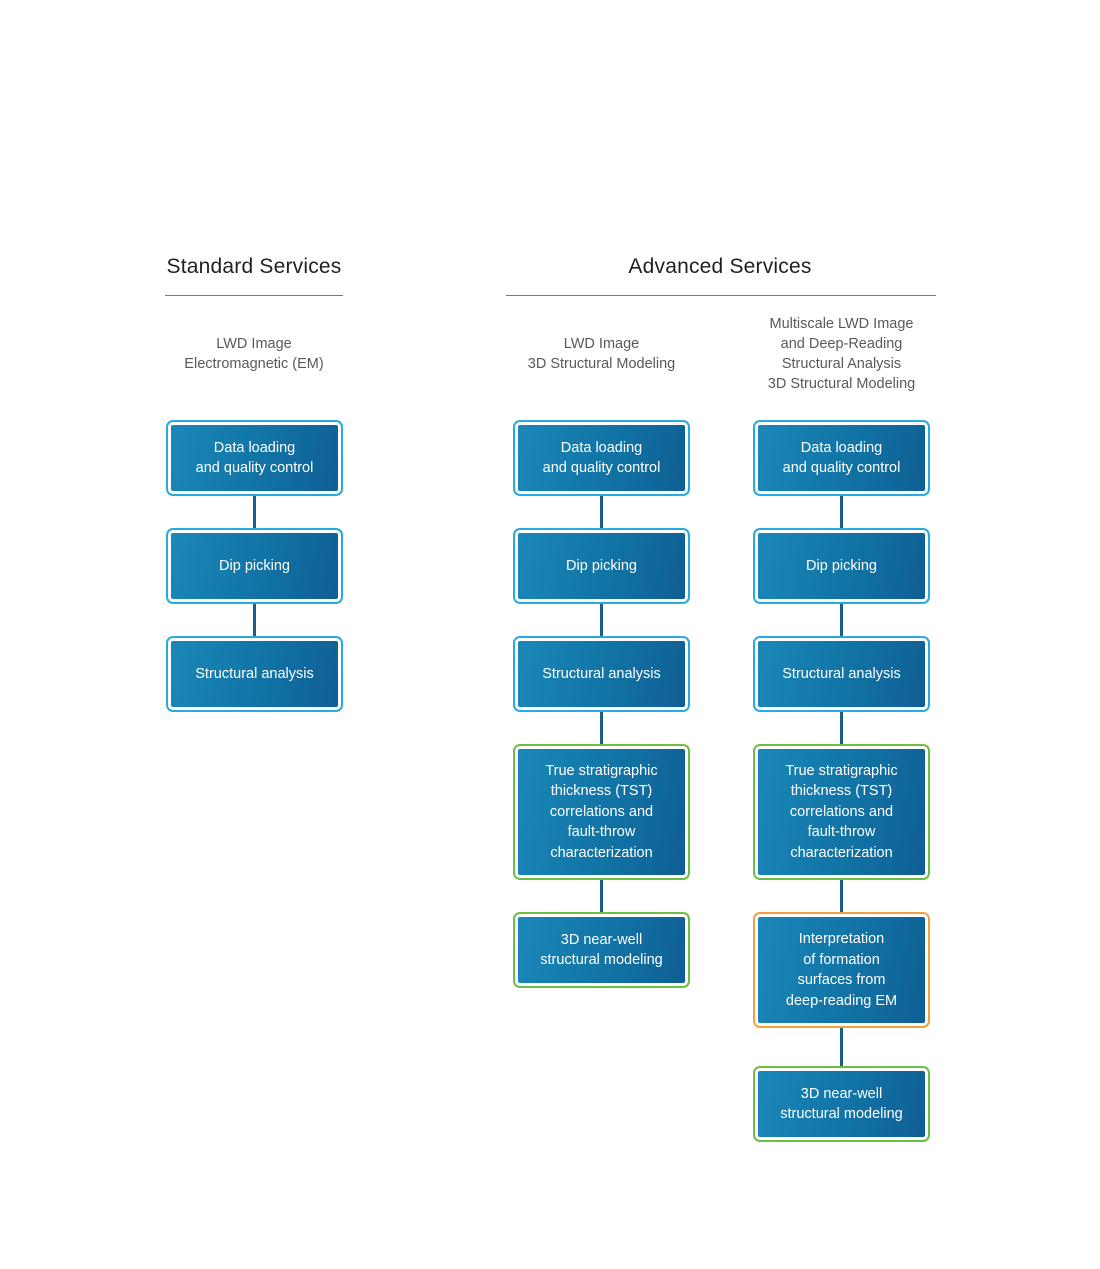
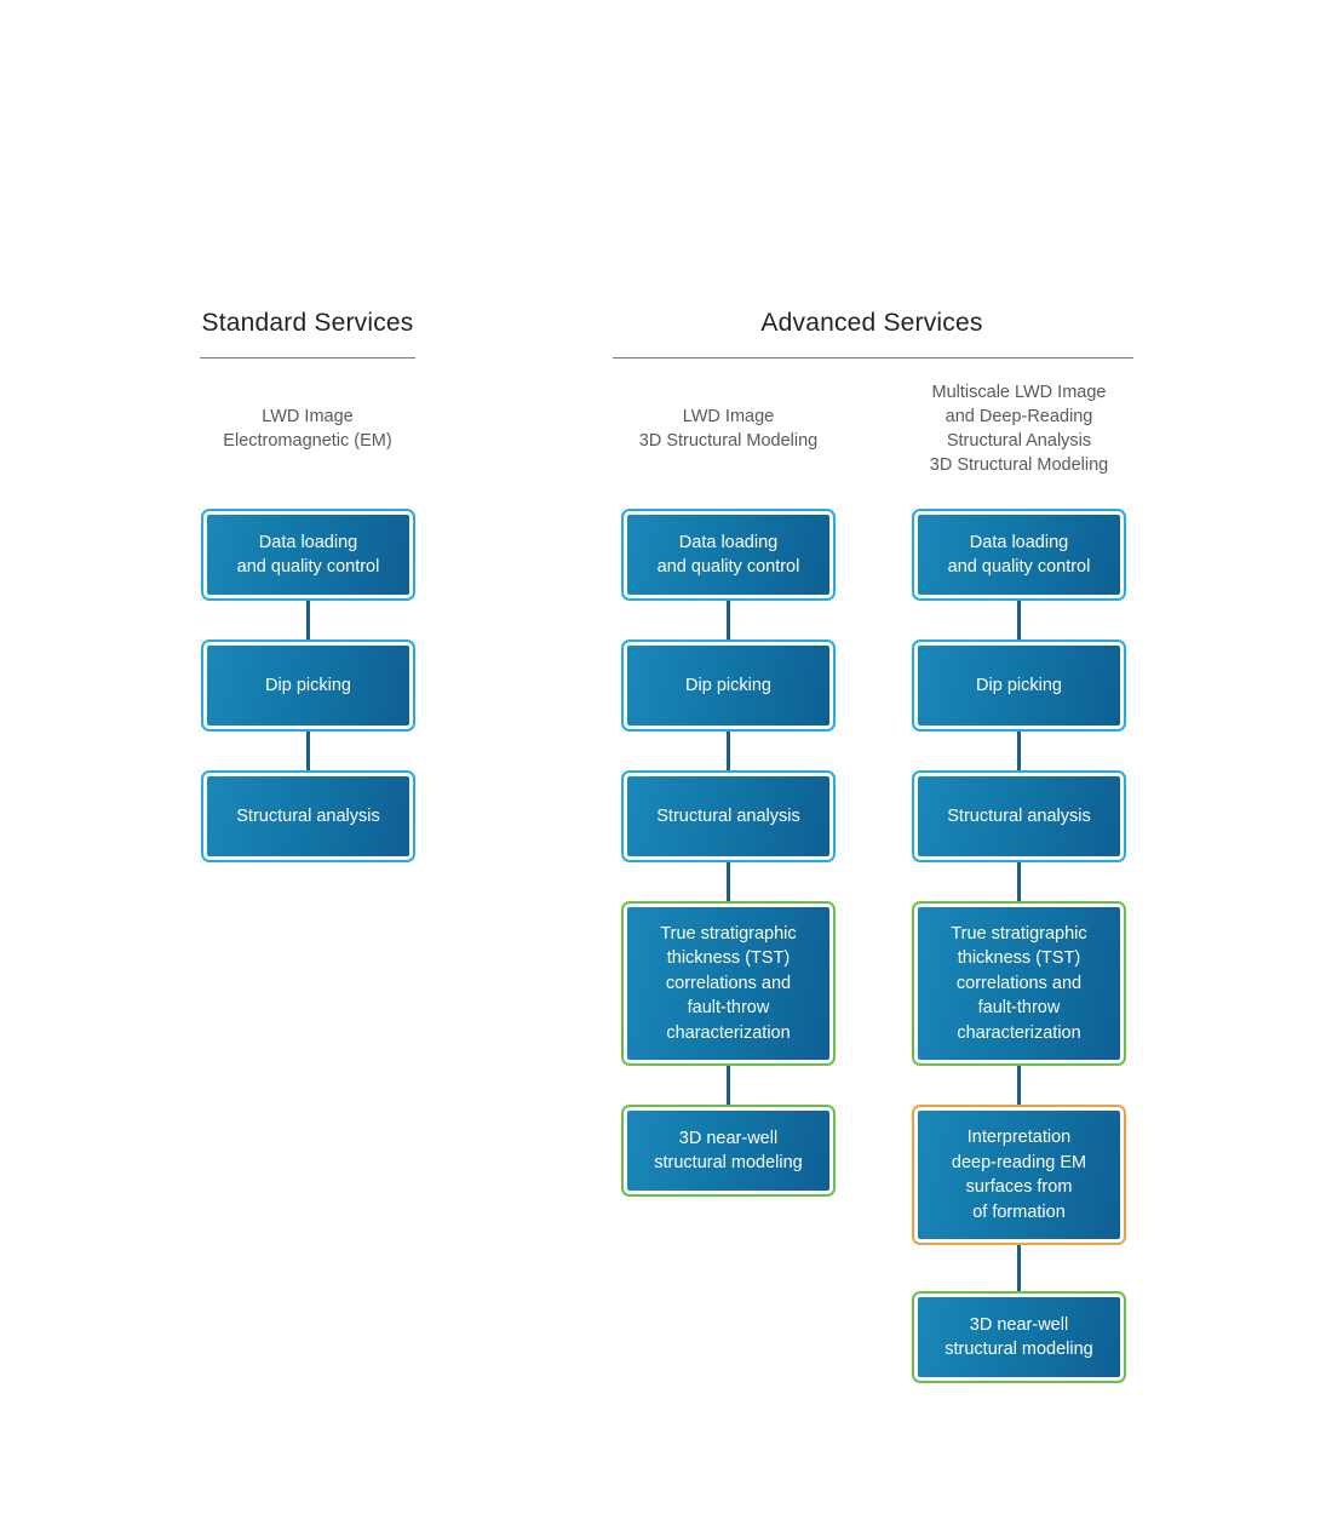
  Standard Services
  Advanced Services
  LWD Image
  Electromagnetic (EM)
  Data loading
  and quality control
  Dip picking
  Structural analysis
  LWD Image
  3D Structural Modeling
  Data loading
  and quality control
  Dip picking
  Structural analysis
  True stratigraphic
  thickness (TST)
  correlations and
  fault-throw
  characterization
  3D near-well
  structural modeling
  Multiscale LWD Image
  and Deep-Reading
  Structural Analysis
  3D Structural Modeling
  Data loading
  and quality control
  Dip picking
  Structural analysis
  True stratigraphic
  thickness (TST)
  correlations and
  fault-throw
  characterization
  Interpretation
- of formation
+ deep-reading EM
  surfaces from
- deep-reading EM
+ of formation
  3D near-well
  structural modeling
